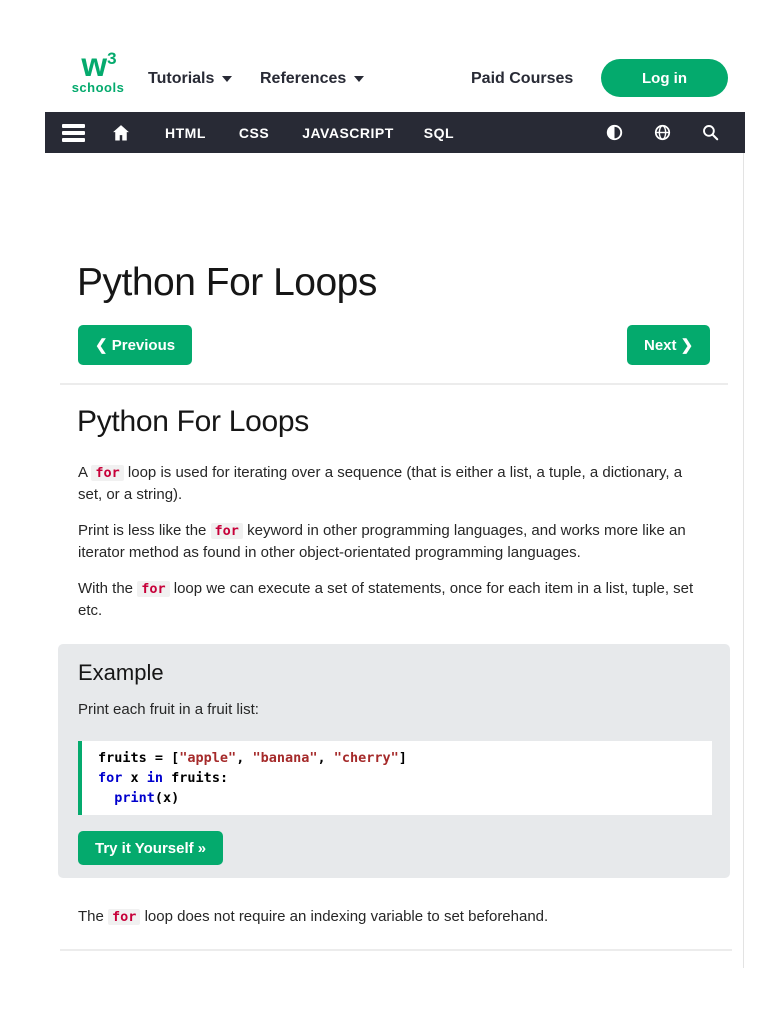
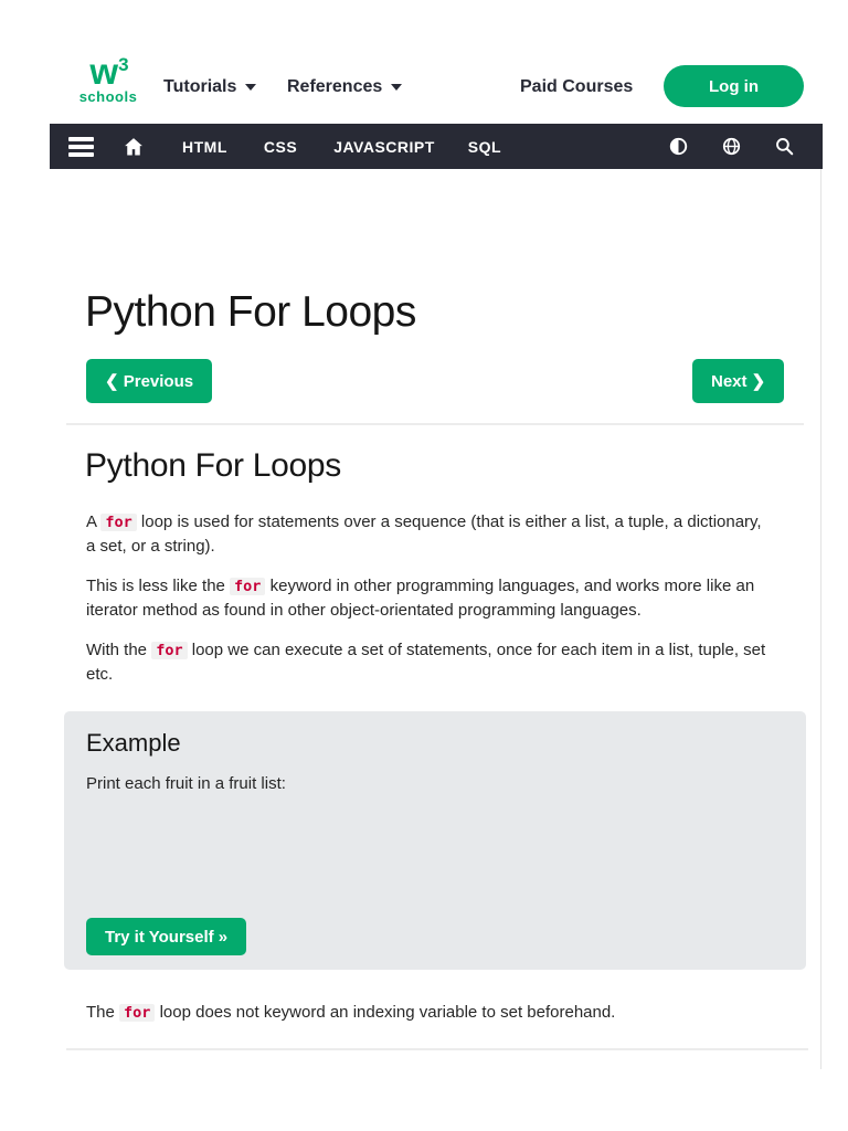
  w3
  schools
  Tutorials
  References
  Paid Courses
  Log in
  HTML
  CSS
  JAVASCRIPT
  SQL
  Python For Loops
  ❮ Previous
  Next ❯
  Python For Loops
- A for loop is used for iterating over a sequence (that is either a list, a tuple, a dictionary, a set, or a string).
+ A for loop is used for statements over a sequence (that is either a list, a tuple, a dictionary, a set, or a string).
- Print is less like the for keyword in other programming languages, and works more like an iterator method as found in other object-orientated programming languages.
+ This is less like the for keyword in other programming languages, and works more like an iterator method as found in other object-orientated programming languages.
  With the for loop we can execute a set of statements, once for each item in a list, tuple, set etc.
  Example
  Print each fruit in a fruit list:
- fruits = ["apple", "banana", "cherry"]
- for x in fruits:
- print(x)
  Try it Yourself »
- The for loop does not require an indexing variable to set beforehand.
+ The for loop does not keyword an indexing variable to set beforehand.
